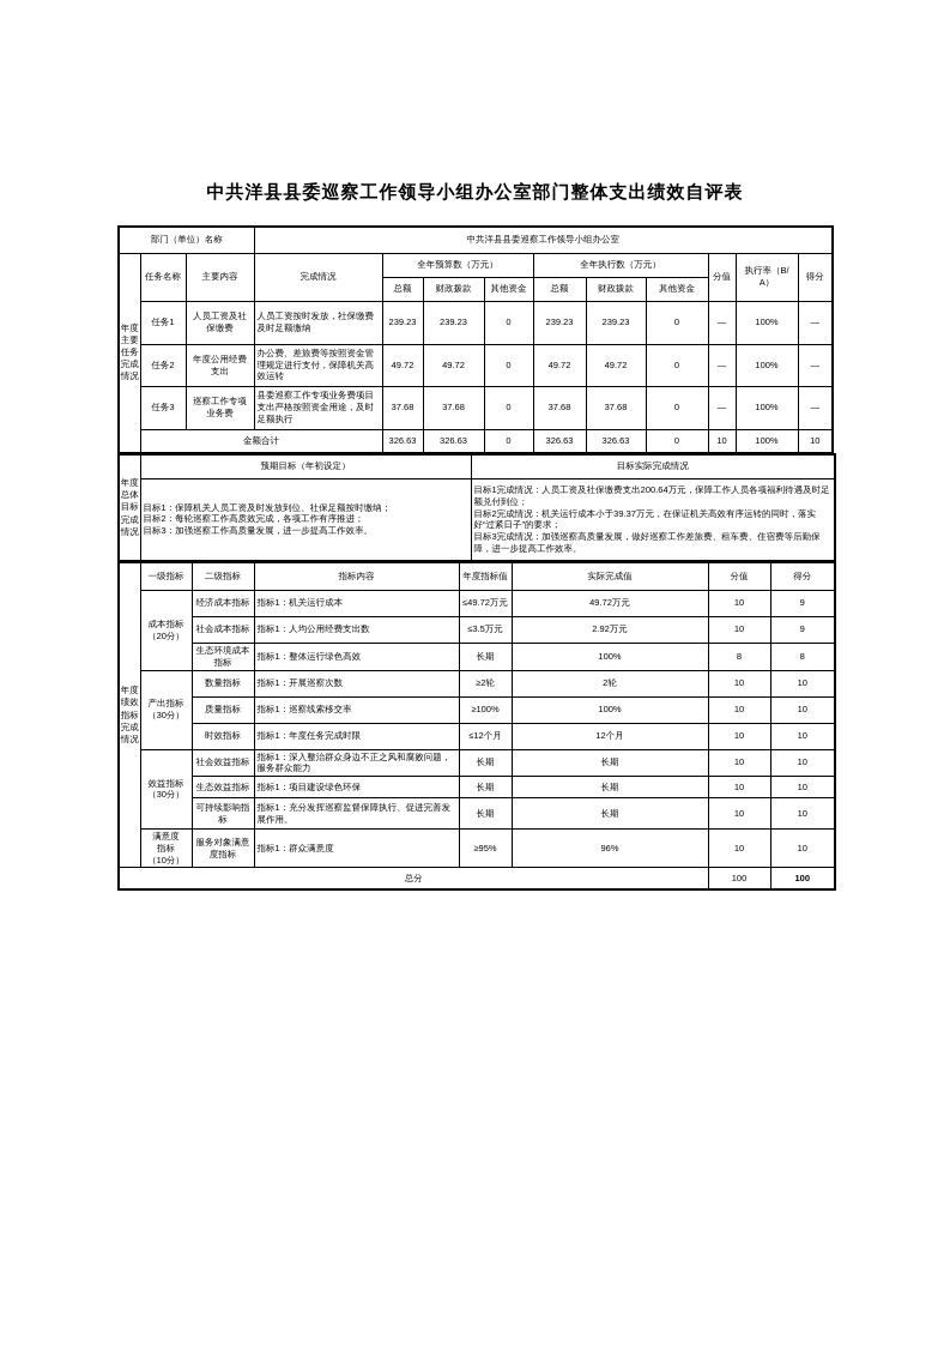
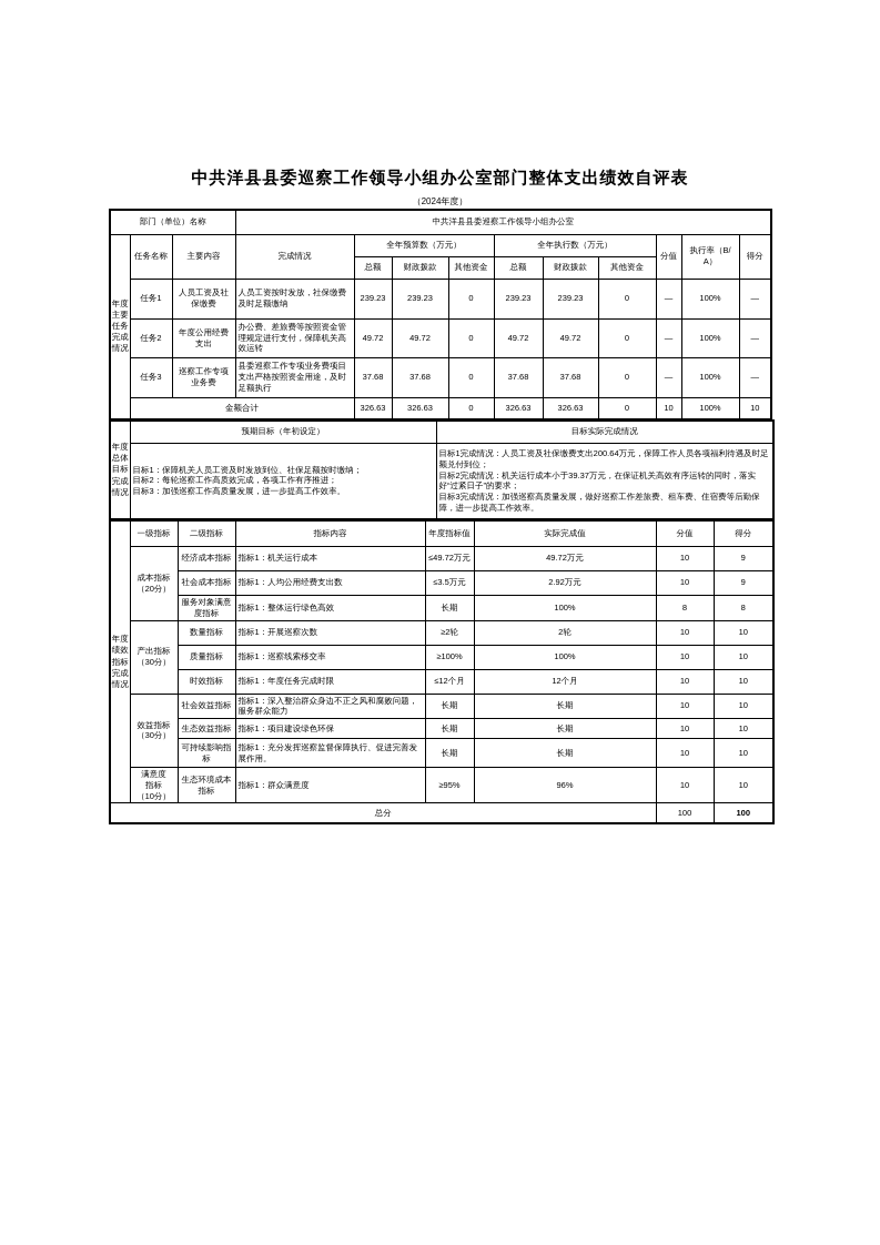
  中共洋县县委巡察工作领导小组办公室部门整体支出绩效自评表
+ （2024年度）
  部门（单位）名称	中共洋县县委巡察工作领导小组办公室
  年度 主要 任务 完成 情况	任务名称	主要内容	完成情况	全年预算数（万元）	全年执行数（万元）	分值	执行率（B/A）	得分
  总额	财政拨款	其他资金	总额	财政拨款	其他资金
  任务1	人员工资及社保缴费	人员工资按时发放，社保缴费及时足额缴纳	239.23	239.23	0	239.23	239.23	0	—	100%	—
  任务2	年度公用经费支出	办公费、差旅费等按照资金管理规定进行支付，保障机关高效运转	49.72	49.72	0	49.72	49.72	0	—	100%	—
  任务3	巡察工作专项业务费	县委巡察工作专项业务费项目支出严格按照资金用途，及时足额执行	37.68	37.68	0	37.68	37.68	0	—	100%	—
  金额合计	326.63	326.63	0	326.63	326.63	0	10	100%	10
  年度 总体 目标 完成 情况	预期目标（年初设定）	目标实际完成情况
  目标1：保障机关人员工资及时发放到位、社保足额按时缴纳； 目标2：每轮巡察工作高质效完成，各项工作有序推进； 目标3：加强巡察工作高质量发展，进一步提高工作效率。	目标1完成情况：人员工资及社保缴费支出200.64万元，保障工作人员各项福利待遇及时足额兑付到位； 目标2完成情况：机关运行成本小于39.37万元，在保证机关高效有序运转的同时，落实好“过紧日子”的要求； 目标3完成情况：加强巡察高质量发展，做好巡察工作差旅费、租车费、住宿费等后勤保障，进一步提高工作效率。
  年度 绩效 指标 完成 情况	一级指标	二级指标	指标内容	年度指标值	实际完成值	分值	得分
  成本指标 （20分）	经济成本指标	指标1：机关运行成本	≤49.72万元	49.72万元	10	9
  社会成本指标	指标1：人均公用经费支出数	≤3.5万元	2.92万元	10	9
- 生态环境成本指标	指标1：整体运行绿色高效	长期	100%	8	8
+ 服务对象满意度指标	指标1：整体运行绿色高效	长期	100%	8	8
  产出指标 （30分）	数量指标	指标1：开展巡察次数	≥2轮	2轮	10	10
  质量指标	指标1：巡察线索移交率	≥100%	100%	10	10
  时效指标	指标1：年度任务完成时限	≤12个月	12个月	10	10
  效益指标 （30分）	社会效益指标	指标1：深入整治群众身边不正之风和腐败问题，服务群众能力	长期	长期	10	10
  生态效益指标	指标1：项目建设绿色环保	长期	长期	10	10
  可持续影响指标	指标1：充分发挥巡察监督保障执行、促进完善发展作用。	长期	长期	10	10
- 满意度 指标 （10分）	服务对象满意度指标	指标1：群众满意度	≥95%	96%	10	10
+ 满意度 指标 （10分）	生态环境成本指标	指标1：群众满意度	≥95%	96%	10	10
  总分	100	100
